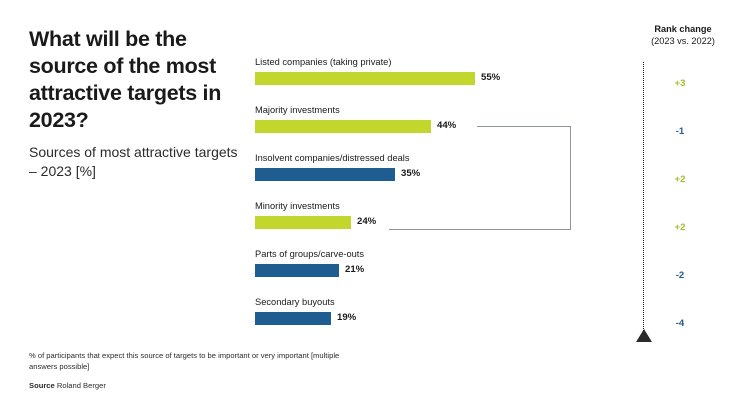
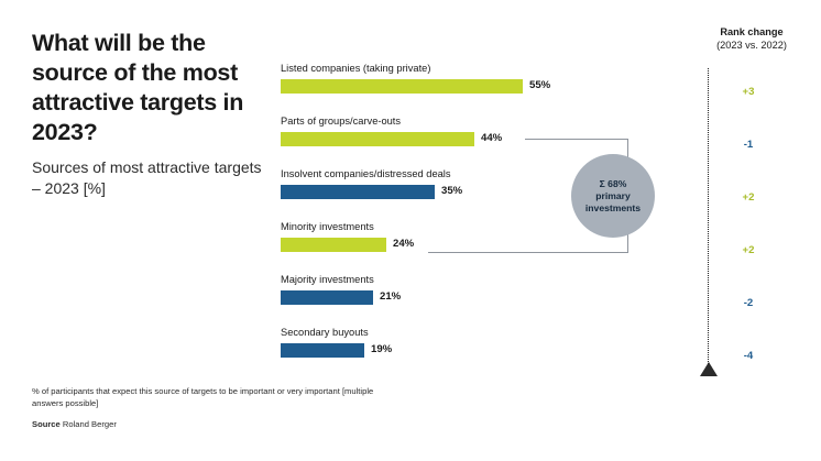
  What will be the source of the most attractive targets in 2023?
  Sources of most attractive targets – 2023 [%]
  Listed companies (taking private)
  55%
- Majority investments
+ Parts of groups/carve-outs
  44%
  Insolvent companies/distressed deals
  35%
  Minority investments
  24%
- Parts of groups/carve-outs
+ Majority investments
  21%
  Secondary buyouts
  19%
+ Σ 68%
+ primary
+ investments
  Rank change
  (2023 vs. 2022)
  +3
  -1
  +2
  +2
  -2
  -4
  % of participants that expect this source of targets to be important or very important [multiple answers possible]
  Source Roland Berger
